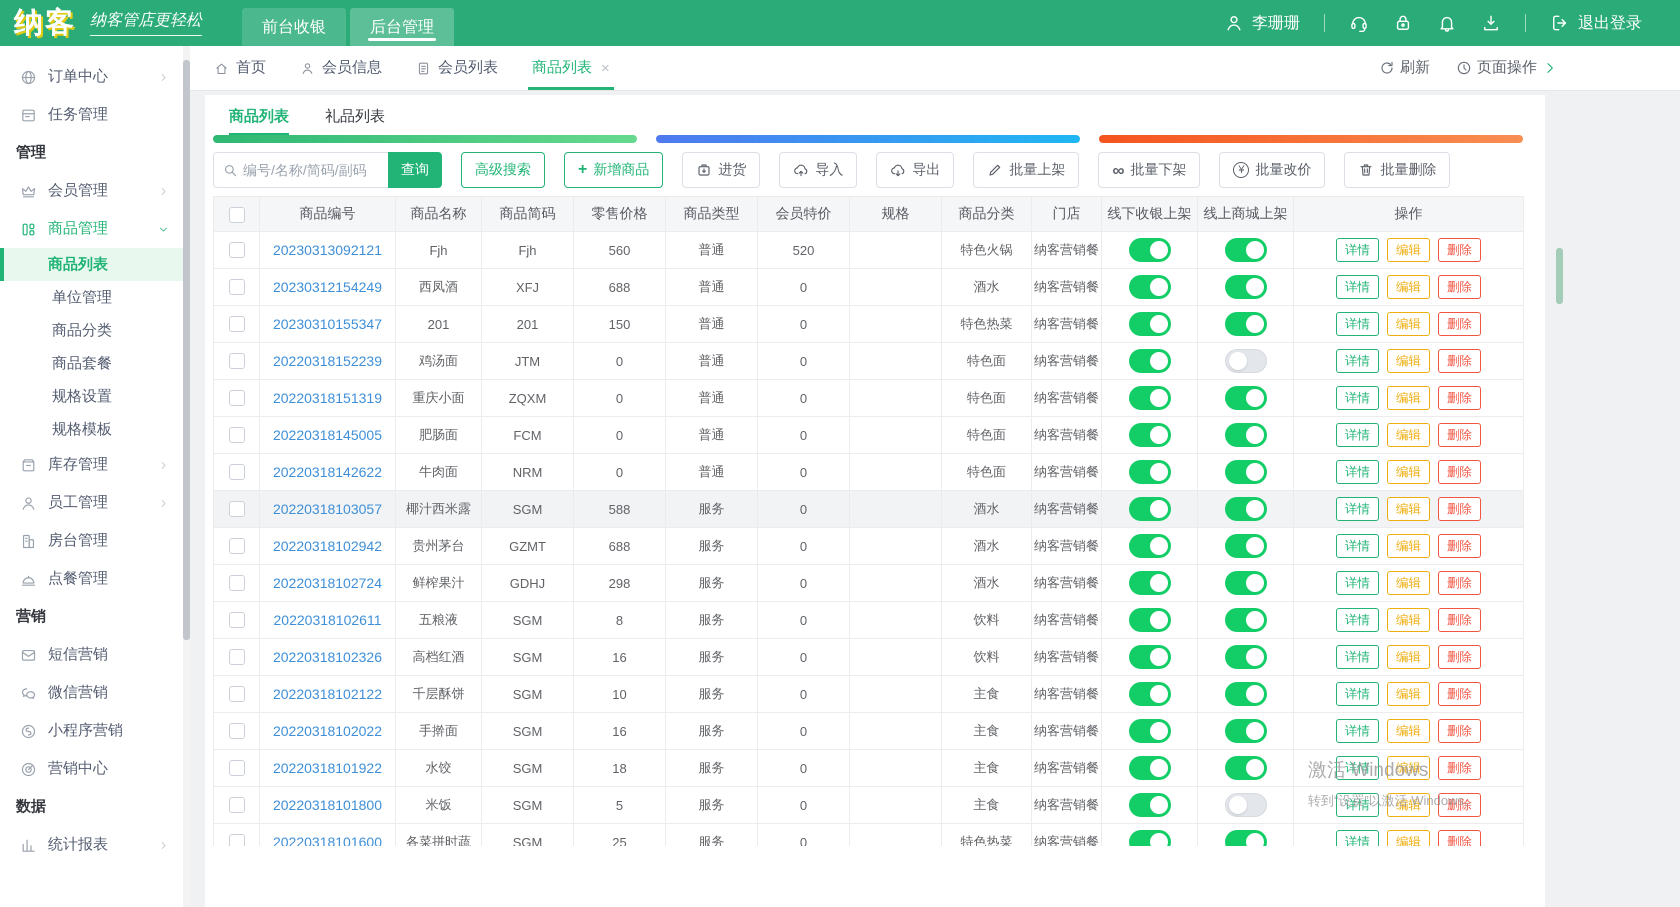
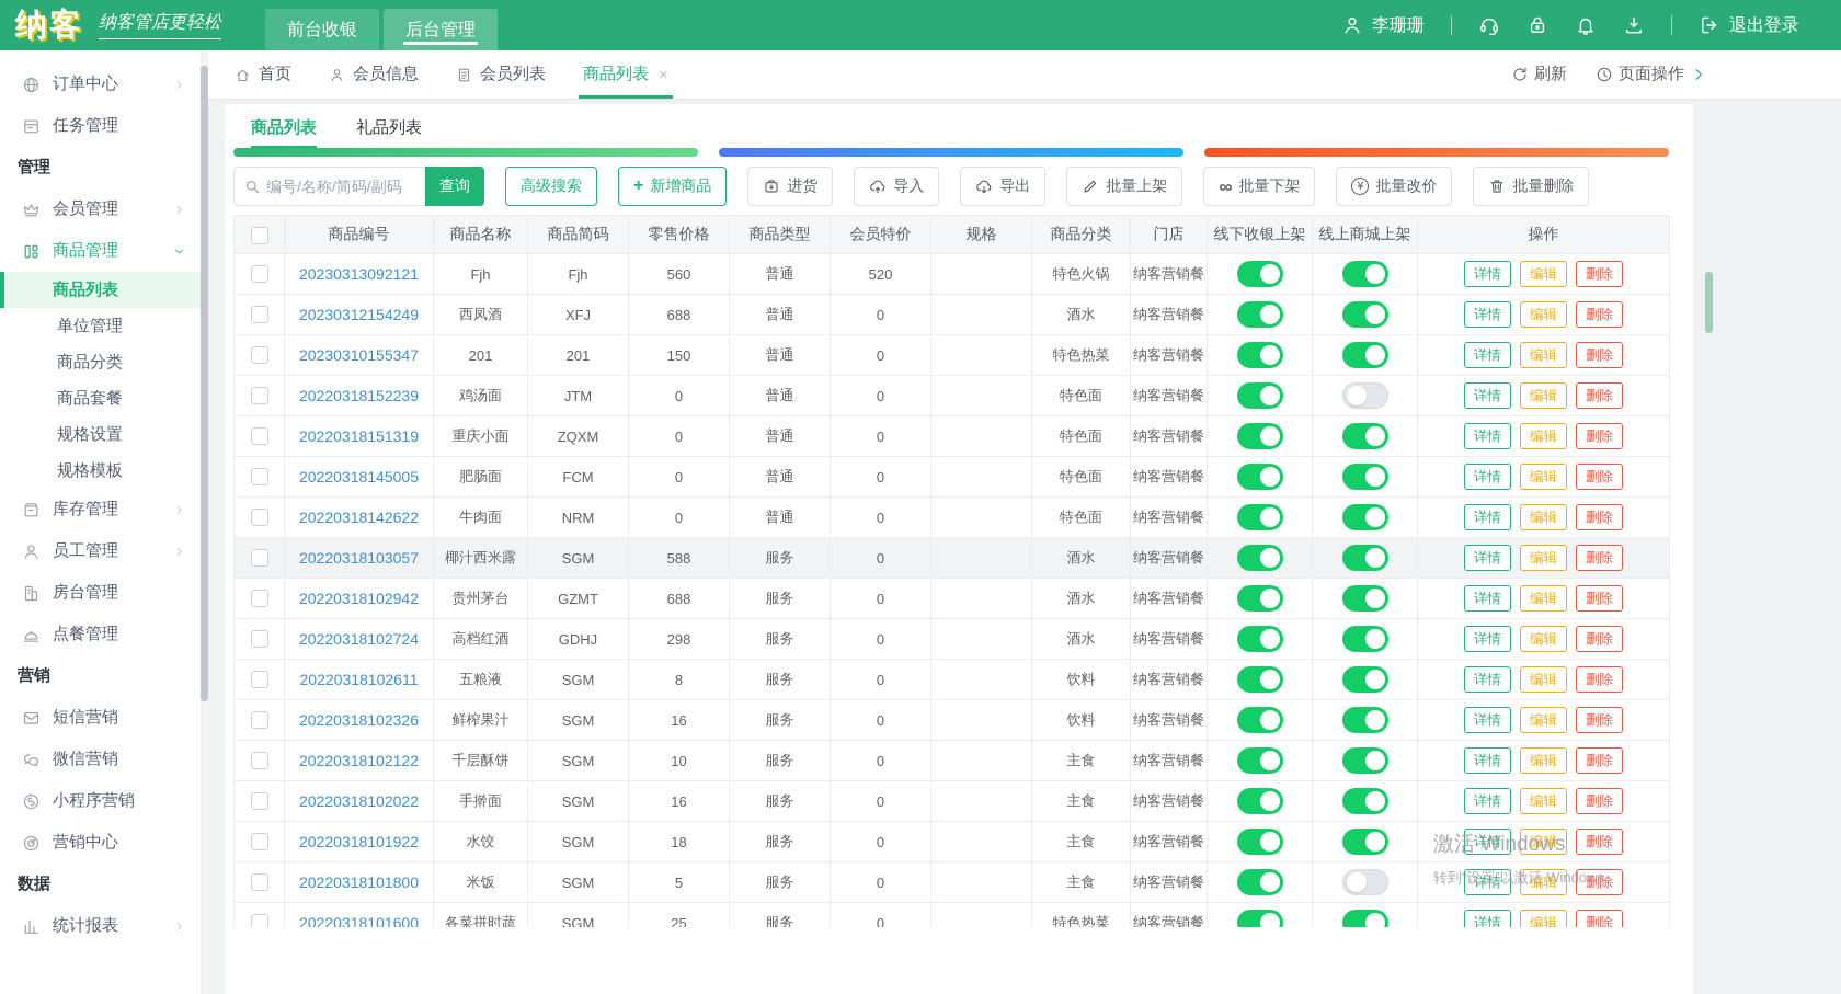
  纳客
  纳客管店更轻松
  前台收银
  后台管理
  李珊珊
  退出登录
  订单中心
  任务管理
  管理
  会员管理
  商品管理
  商品列表
  单位管理
  商品分类
  商品套餐
  规格设置
  规格模板
  库存管理
  员工管理
  房台管理
  点餐管理
  营销
  短信营销
  微信营销
  小程序营销
  营销中心
  数据
  统计报表
  首页
  会员信息
  会员列表
  商品列表
  ×
  刷新
  页面操作
  商品列表
  礼品列表
  编号/名称/简码/副码
  查询
  高级搜索
  +
  新增商品
  进货
  导入
  导出
  批量上架
  ∞
  批量下架
  ¥
  批量改价
  批量删除
  	商品编号	商品名称	商品简码	零售价格	商品类型	会员特价	规格	商品分类	门店	线下收银上架	线上商城上架	操作
  	20230313092121	Fjh	Fjh	560	普通	520		特色火锅	纳客营销餐			详情 编辑 删除
  	20230312154249	西凤酒	XFJ	688	普通	0		酒水	纳客营销餐			详情 编辑 删除
  	20230310155347	201	201	150	普通	0		特色热菜	纳客营销餐			详情 编辑 删除
  	20220318152239	鸡汤面	JTM	0	普通	0		特色面	纳客营销餐			详情 编辑 删除
  	20220318151319	重庆小面	ZQXM	0	普通	0		特色面	纳客营销餐			详情 编辑 删除
  	20220318145005	肥肠面	FCM	0	普通	0		特色面	纳客营销餐			详情 编辑 删除
  	20220318142622	牛肉面	NRM	0	普通	0		特色面	纳客营销餐			详情 编辑 删除
  	20220318103057	椰汁西米露	SGM	588	服务	0		酒水	纳客营销餐			详情 编辑 删除
  	20220318102942	贵州茅台	GZMT	688	服务	0		酒水	纳客营销餐			详情 编辑 删除
- 	20220318102724	鲜榨果汁	GDHJ	298	服务	0		酒水	纳客营销餐			详情 编辑 删除
+ 	20220318102724	高档红酒	GDHJ	298	服务	0		酒水	纳客营销餐			详情 编辑 删除
  	20220318102611	五粮液	SGM	8	服务	0		饮料	纳客营销餐			详情 编辑 删除
- 	20220318102326	高档红酒	SGM	16	服务	0		饮料	纳客营销餐			详情 编辑 删除
+ 	20220318102326	鲜榨果汁	SGM	16	服务	0		饮料	纳客营销餐			详情 编辑 删除
  	20220318102122	千层酥饼	SGM	10	服务	0		主食	纳客营销餐			详情 编辑 删除
  	20220318102022	手擀面	SGM	16	服务	0		主食	纳客营销餐			详情 编辑 删除
  	20220318101922	水饺	SGM	18	服务	0		主食	纳客营销餐			详情 编辑 删除
  	20220318101800	米饭	SGM	5	服务	0		主食	纳客营销餐			详情 编辑 删除
  	20220318101600	各菜拼时蔬	SGM	25	服务	0		特色热菜	纳客营销餐			详情 编辑 删除
  激活 Windows
  转到“设置”以激活 Windows。
